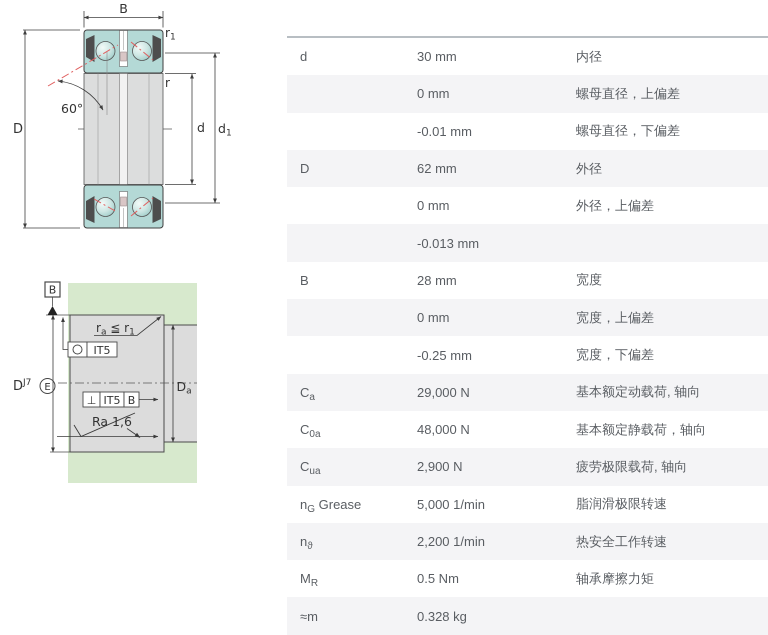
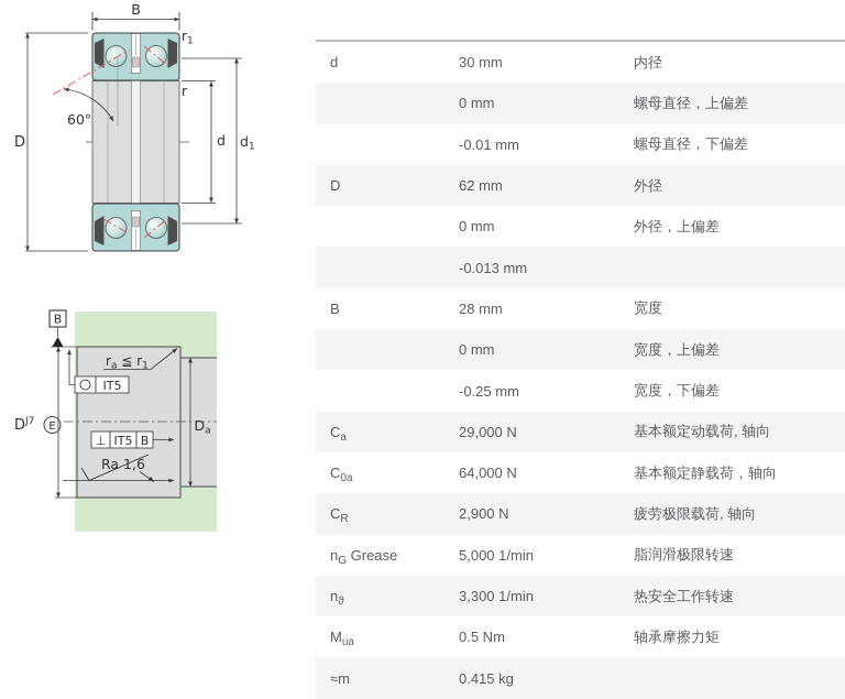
  60°
  B
  D
  d
  d1
  r1
  r
  B
  DJ7
  E
  IT5
  ra ≦ r1
  ⊥
  IT5
  B
  Ra 1,6
  Da
  d
  30 mm
  内径
  0 mm
  螺母直径，上偏差
  -0.01 mm
  螺母直径，下偏差
  D
  62 mm
  外径
  0 mm
  外径，上偏差
  -0.013 mm
  B
  28 mm
  宽度
  0 mm
  宽度，上偏差
  -0.25 mm
  宽度，下偏差
  Ca
  29,000 N
  基本额定动载荷, 轴向
  C0a
- 48,000 N
+ 64,000 N
  基本额定静载荷，轴向
- Cua
+ CR
  2,900 N
  疲劳极限载荷, 轴向
  nG Grease
  5,000 1/min
  脂润滑极限转速
  nϑ
- 2,200 1/min
+ 3,300 1/min
  热安全工作转速
- MR
+ Mua
  0.5 Nm
  轴承摩擦力矩
  ≈m
- 0.328 kg
+ 0.415 kg
